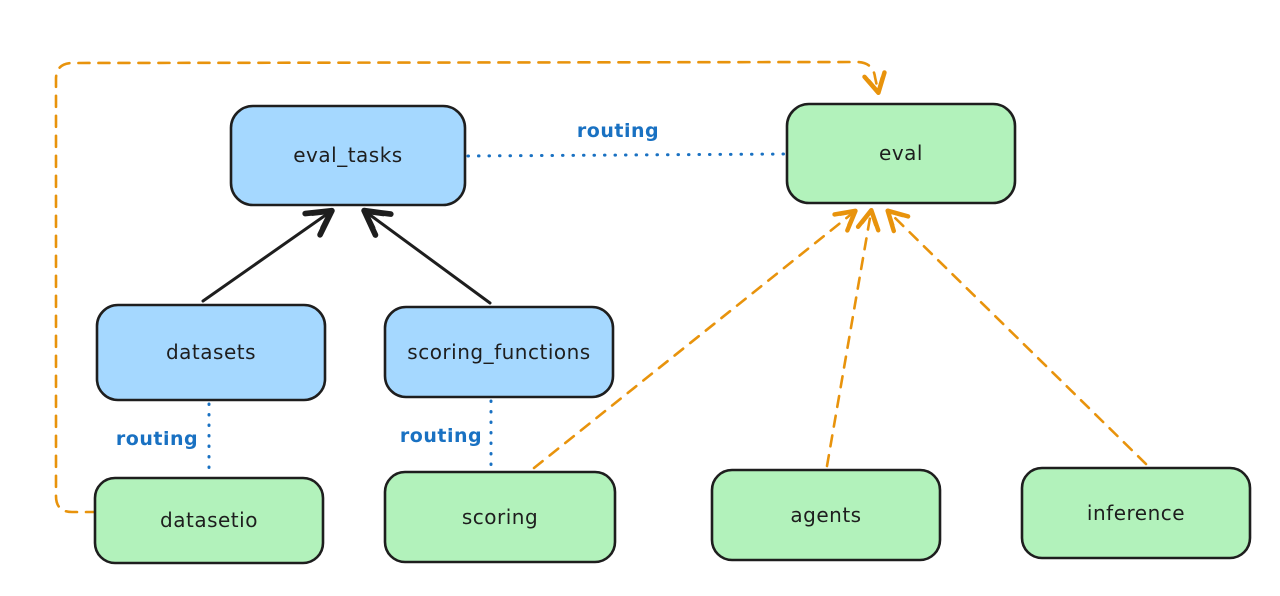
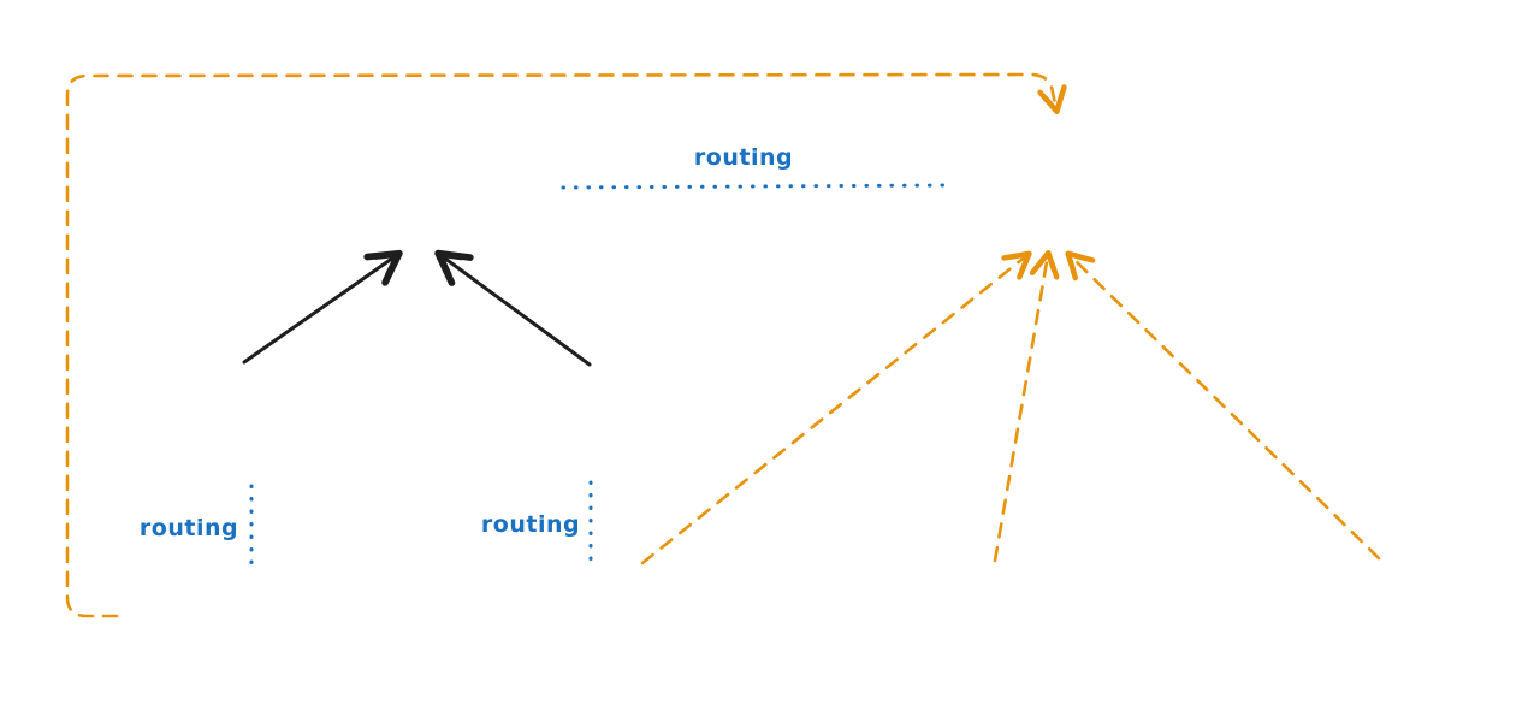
  routing
  routing
  routing
- eval_tasks
- eval
- datasets
- scoring_functions
- datasetio
- scoring
- agents
- inference
